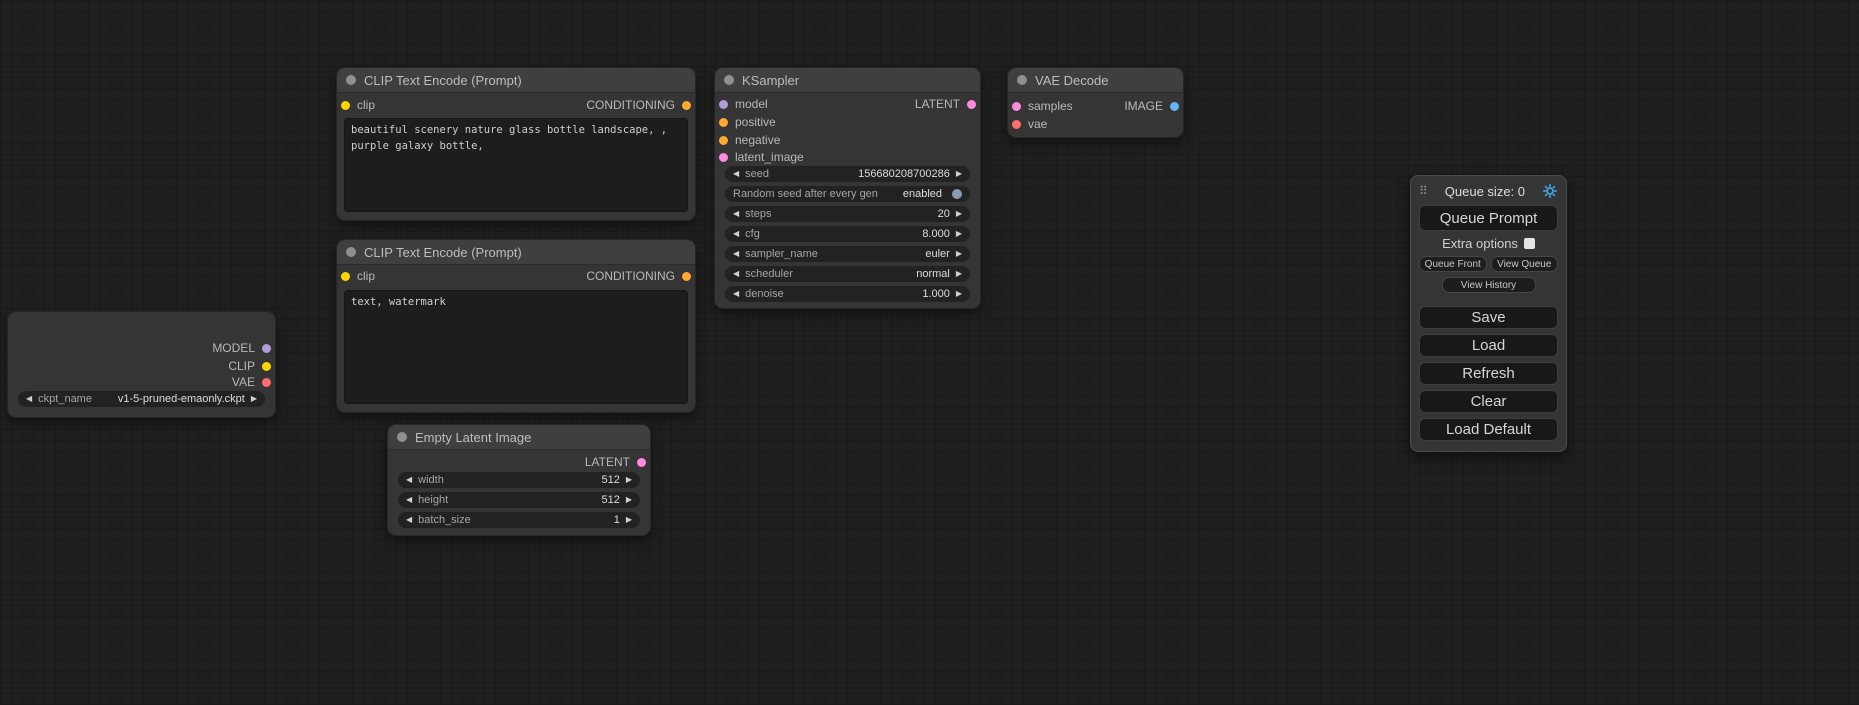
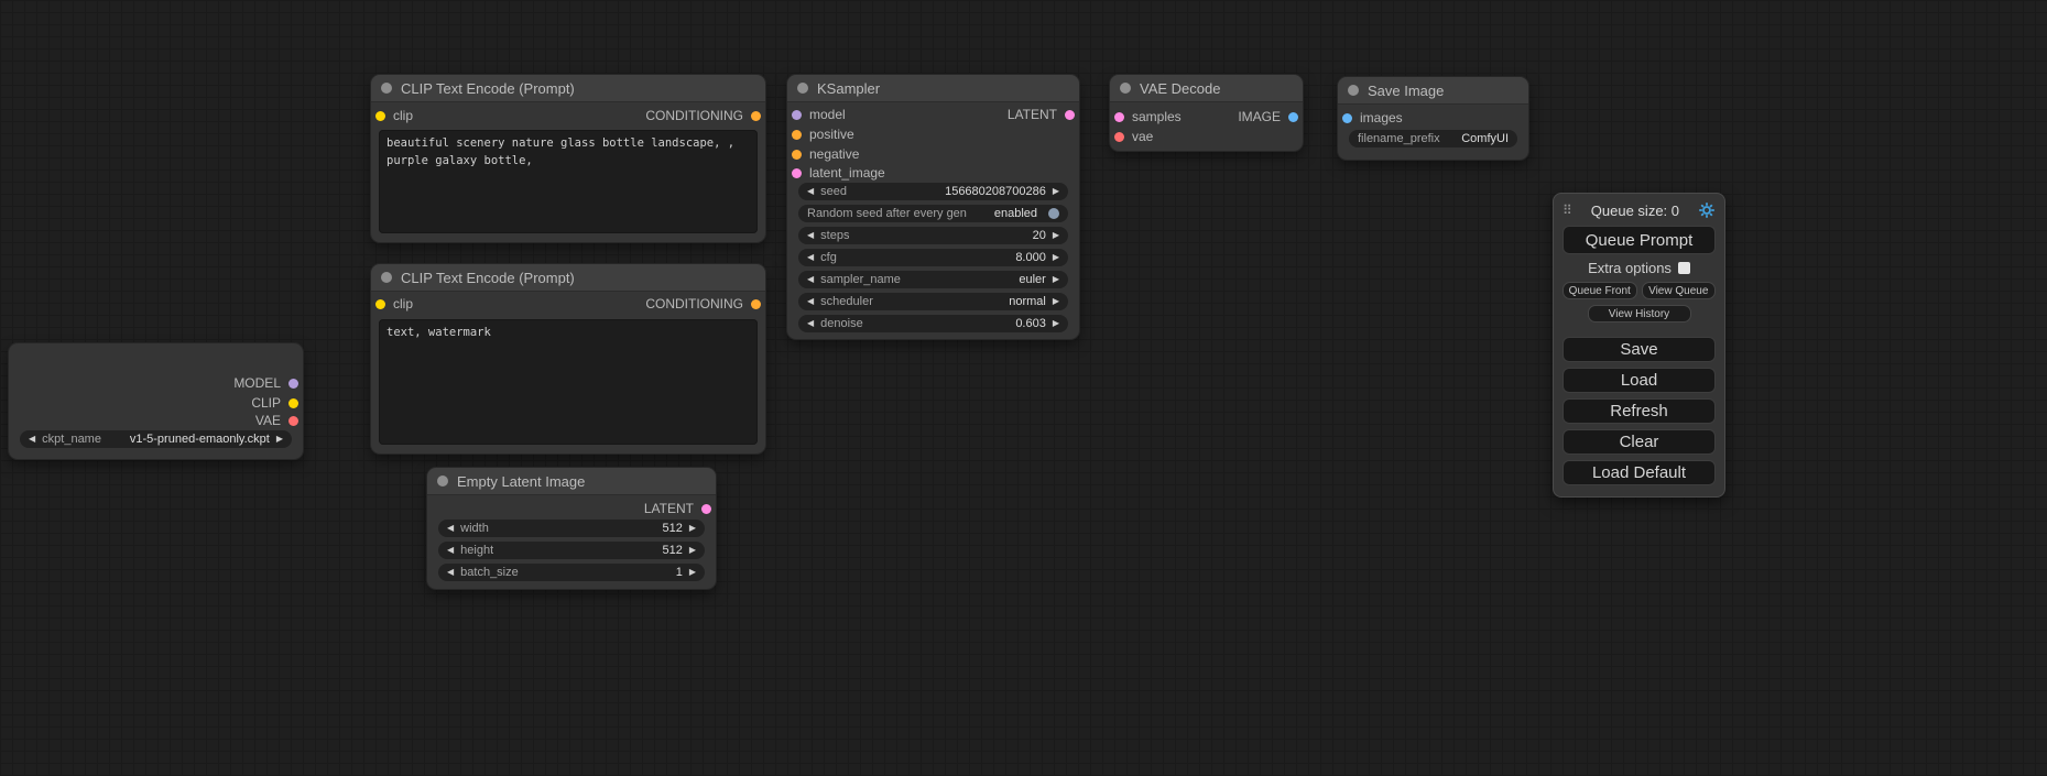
  MODEL
  CLIP
  VAE
  ◀
  ckpt_name
  v1-5-pruned-emaonly.ckpt
  ▶
  CLIP Text Encode (Prompt)
  clip
  CONDITIONING
  beautiful scenery nature glass bottle landscape, , purple galaxy bottle,
  CLIP Text Encode (Prompt)
  clip
  CONDITIONING
  text, watermark
  Empty Latent Image
  LATENT
  ◀
  width
  512
  ▶
  ◀
  height
  512
  ▶
  ◀
  batch_size
  1
  ▶
  KSampler
  model
  positive
  negative
  latent_image
  LATENT
  ◀
  seed
  156680208700286
  ▶
  Random seed after every gen
  enabled
  ◀
  steps
  20
  ▶
  ◀
  cfg
  8.000
  ▶
  ◀
  sampler_name
  euler
  ▶
  ◀
  scheduler
  normal
  ▶
  ◀
  denoise
- 1.000
+ 0.603
  ▶
  VAE Decode
  samples
  vae
  IMAGE
+ Save Image
+ images
+ filename_prefix
+ ComfyUI
  ⠿
  Queue size: 0
  Queue Prompt
  Extra options
  Queue Front
  View Queue
  View History
  Save
  Load
  Refresh
  Clear
  Load Default
